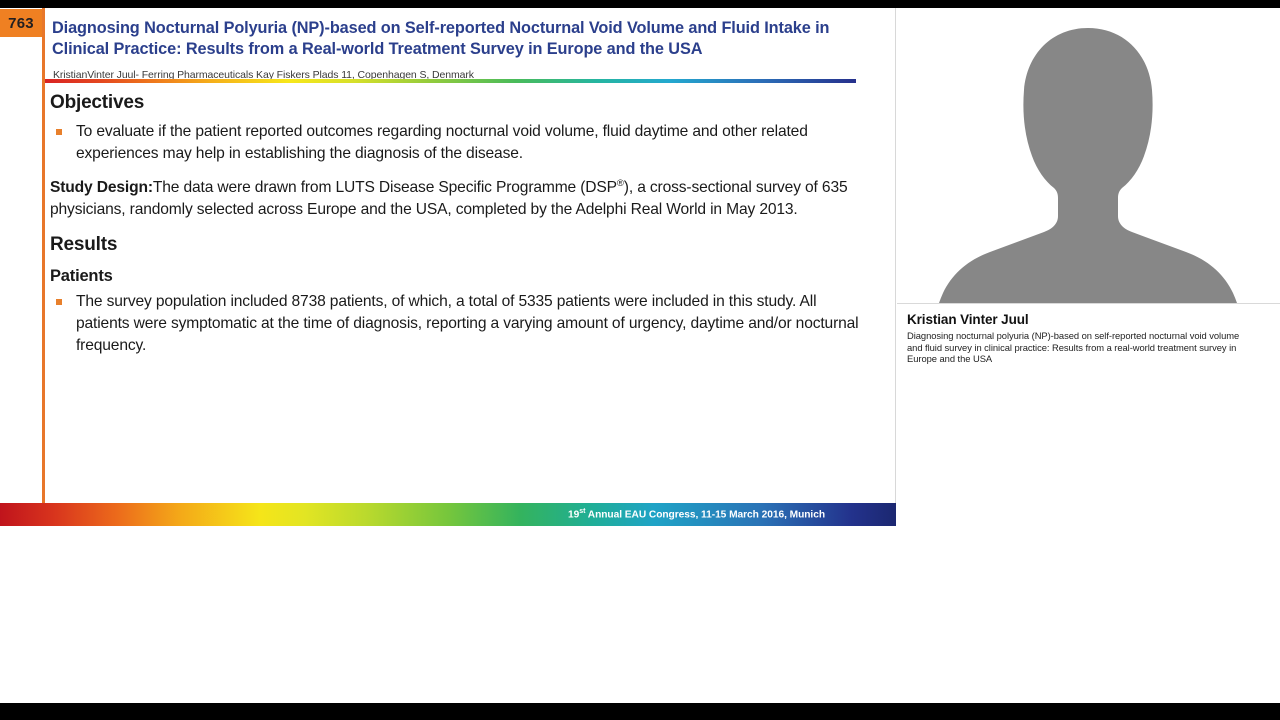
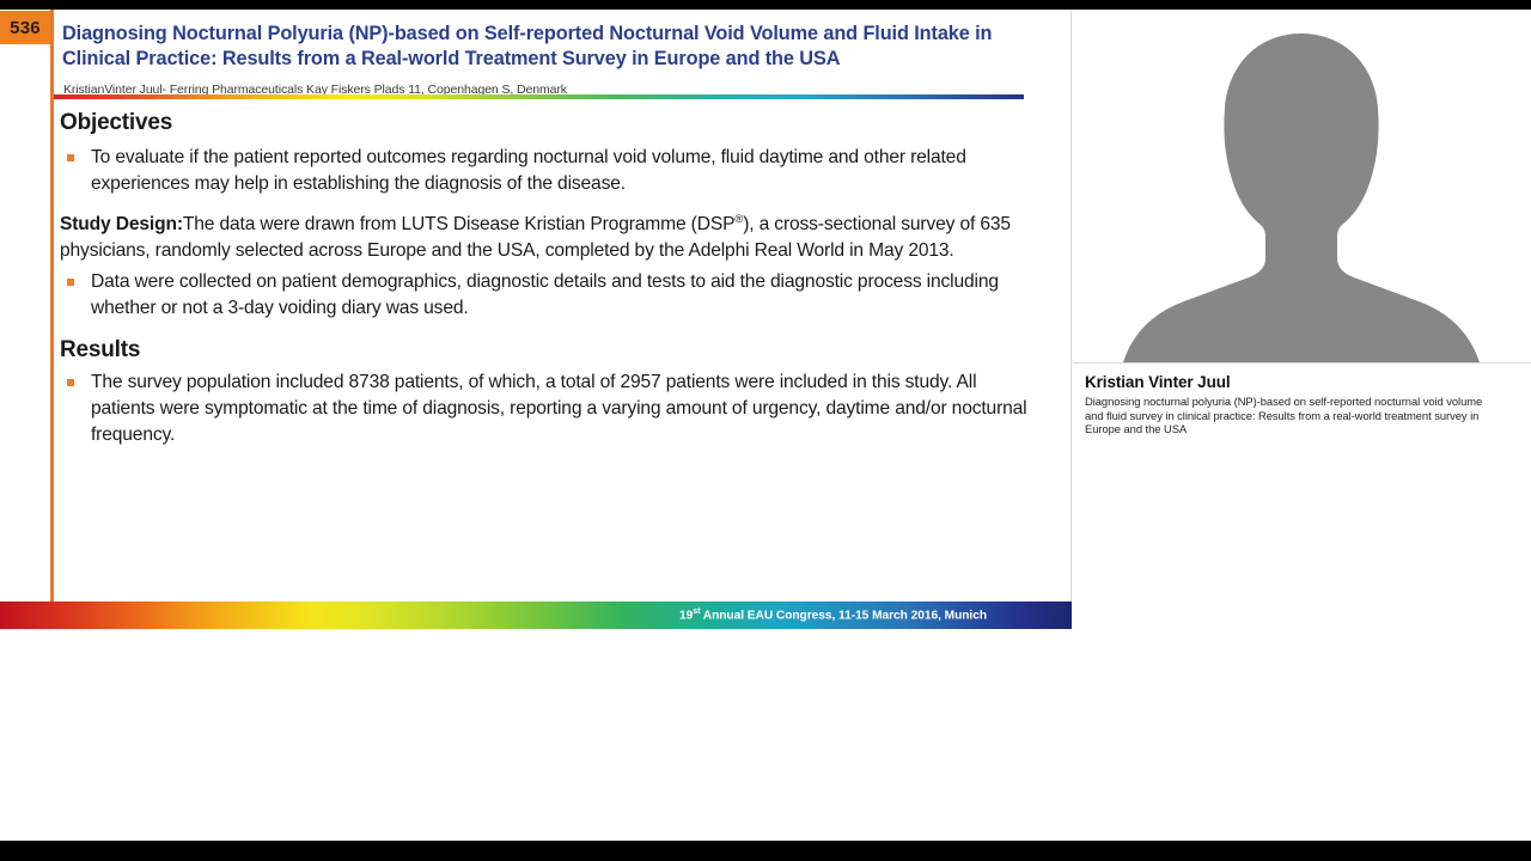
- 763
+ 536
  Diagnosing Nocturnal Polyuria (NP)-based on Self-reported Nocturnal Void Volume and Fluid Intake in Clinical Practice: Results from a Real-world Treatment Survey in Europe and the USA
  KristianVinter Juul- Ferring Pharmaceuticals Kay Fiskers Plads 11, Copenhagen S, Denmark
  Objectives
  To evaluate if the patient reported outcomes regarding nocturnal void volume, fluid daytime and other related experiences may help in establishing the diagnosis of the disease.
- Study Design:The data were drawn from LUTS Disease Specific Programme (DSP®), a cross-sectional survey of 635 physicians, randomly selected across Europe and the USA, completed by the Adelphi Real World in May 2013.
+ Study Design:The data were drawn from LUTS Disease Kristian Programme (DSP®), a cross-sectional survey of 635 physicians, randomly selected across Europe and the USA, completed by the Adelphi Real World in May 2013.
+ Data were collected on patient demographics, diagnostic details and tests to aid the diagnostic process including whether or not a 3-day voiding diary was used.
  Results
- Patients
- The survey population included 8738 patients, of which, a total of 5335 patients were included in this study. All patients were symptomatic at the time of diagnosis, reporting a varying amount of urgency, daytime and/or nocturnal frequency.
+ The survey population included 8738 patients, of which, a total of 2957 patients were included in this study. All patients were symptomatic at the time of diagnosis, reporting a varying amount of urgency, daytime and/or nocturnal frequency.
  19 Annual EAU Congress, 11-15 March 2016, Munich
  Kristian Vinter Juul
  Diagnosing nocturnal polyuria (NP)-based on self-reported nocturnal void volume and fluid survey in clinical practice: Results from a real-world treatment survey in Europe and the USA
